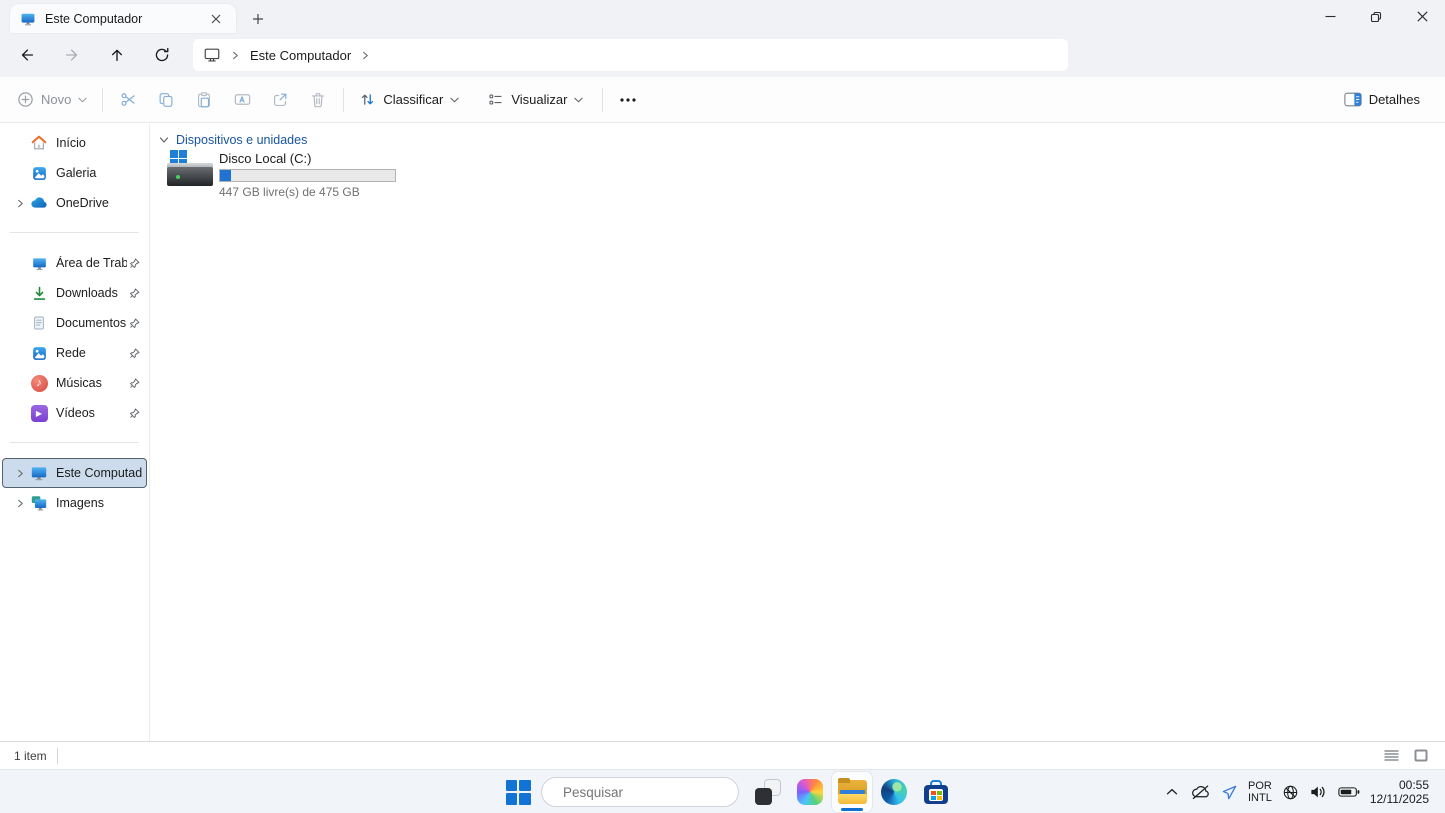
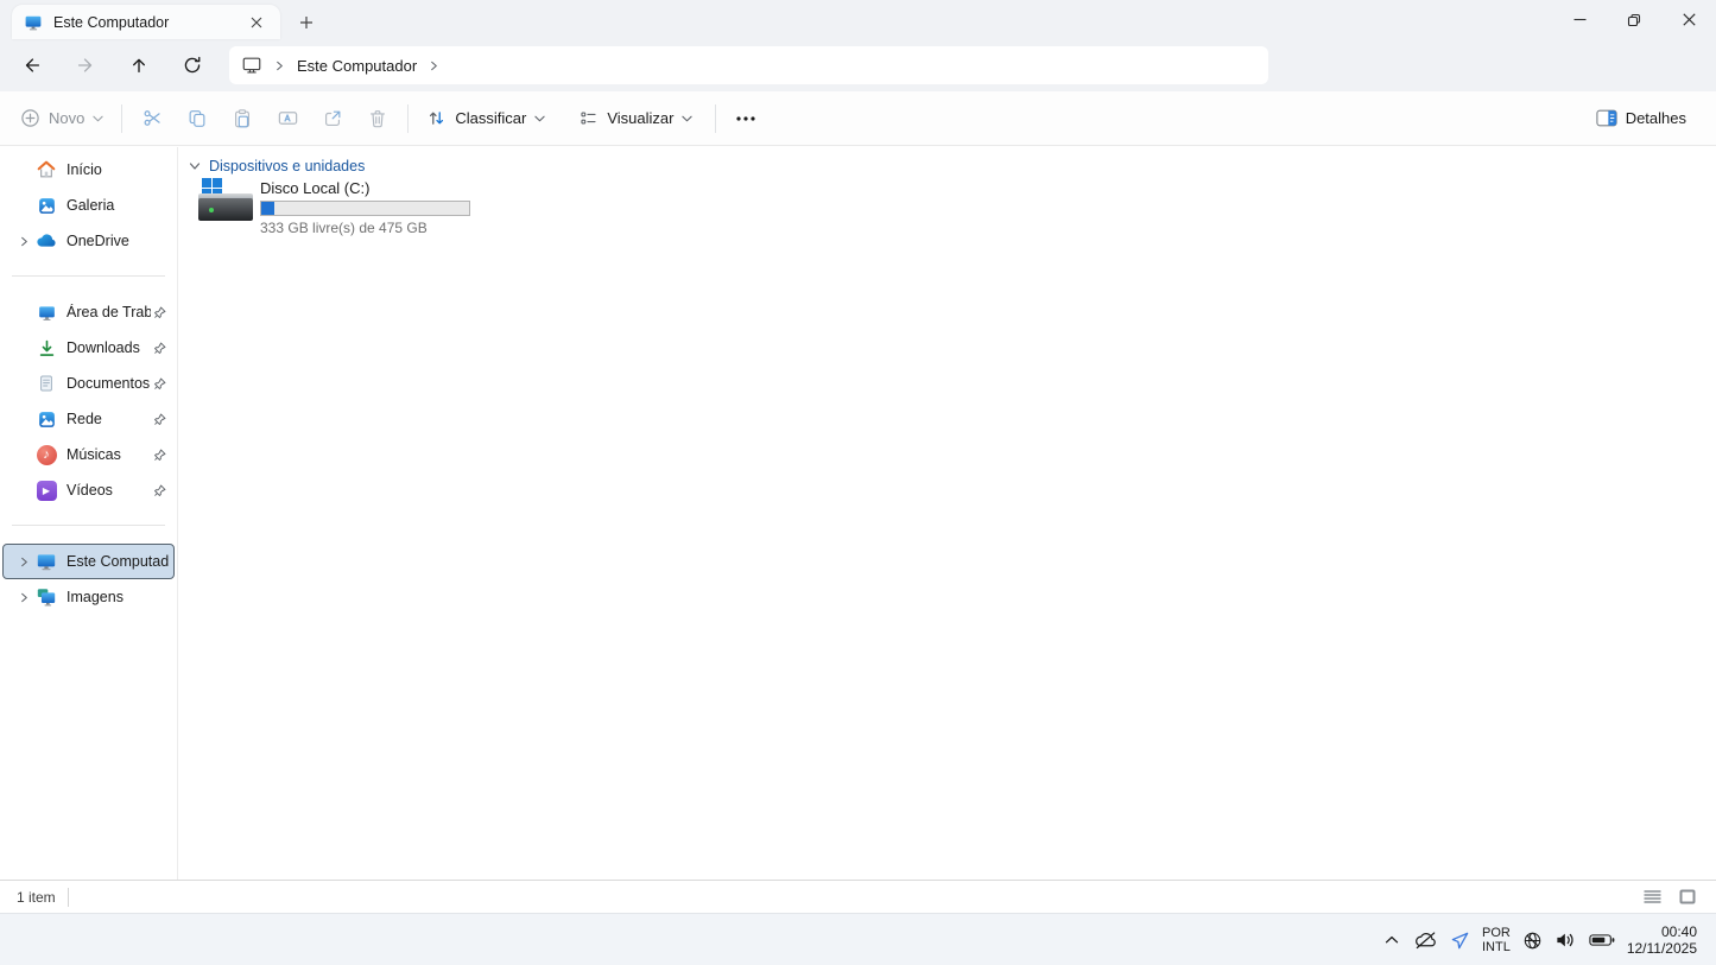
  Este Computador
  Este Computador
  Novo
  Classificar
  Visualizar
  Detalhes
  Início
  Galeria
  OneDrive
  Área de Trab
  Downloads
  Documentos
  Rede
  ♪
  Músicas
  ▶
  Vídeos
  Este Computad
  Imagens
  Dispositivos e unidades
  Disco Local (C:)
- 447 GB livre(s) de 475 GB
+ 333 GB livre(s) de 475 GB
  1 item
- Pesquisar
  POR
  INTL
- 00:55
+ 00:40
  12/11/2025
